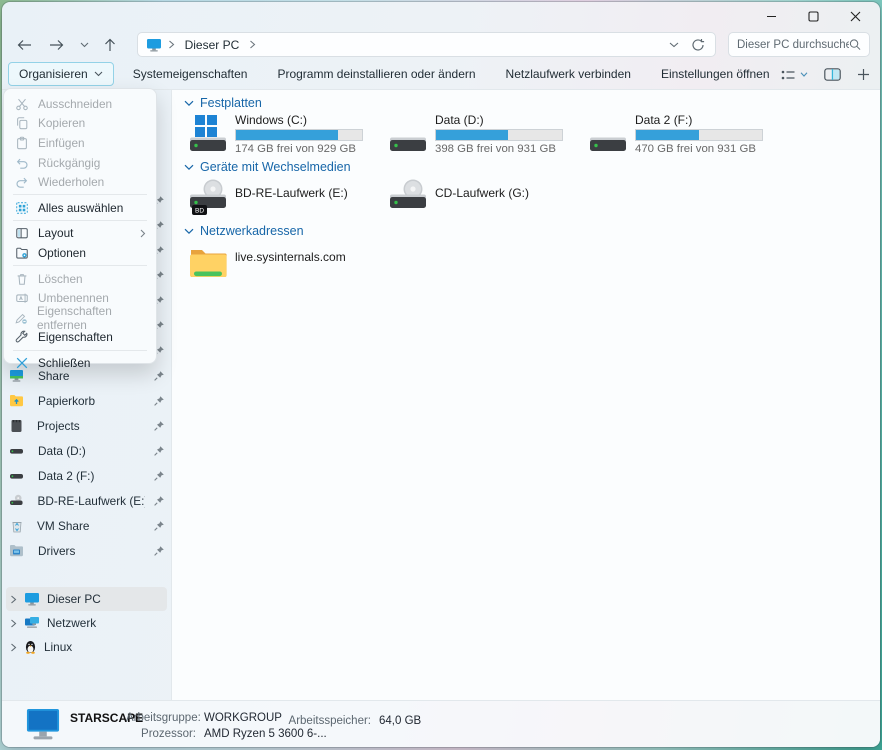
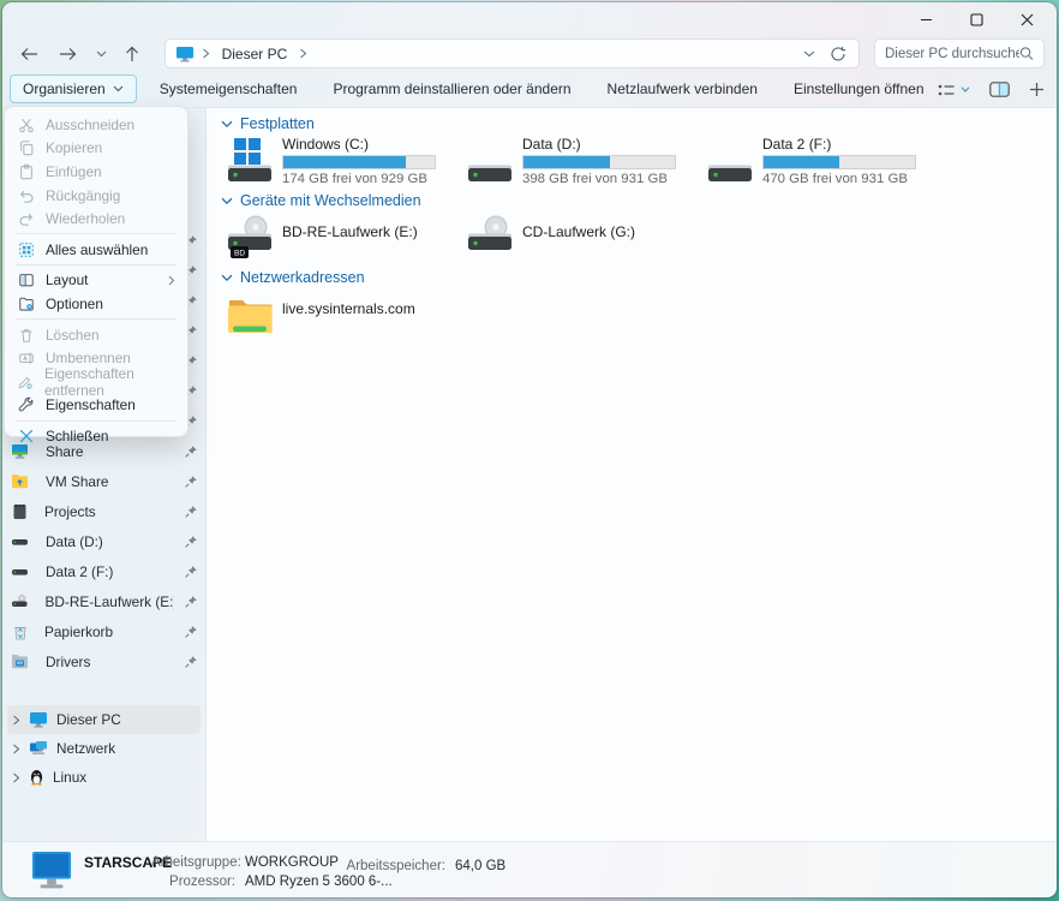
  Dieser PC
  Dieser PC durchsuche
  Organisieren
  Systemeigenschaften
  Programm deinstallieren oder ändern
  Netzlaufwerk verbinden
  Einstellungen öffnen
  Share
- Papierkorb
+ VM Share
  Projects
  Data (D:)
  Data 2 (F:)
  BD-RE-Laufwerk (E:
- VM Share
+ Papierkorb
  Drivers
  Dieser PC
  Netzwerk
  Linux
  Festplatten
  Windows (C:)
  174 GB frei von 929 GB
  Data (D:)
  398 GB frei von 931 GB
  Data 2 (F:)
  470 GB frei von 931 GB
  Geräte mit Wechselmedien
  BD-RE-Laufwerk (E:)
  CD-Laufwerk (G:)
  Netzwerkadressen
  live.sysinternals.com
  STARSCA
  Arbeitsgruppe:
  WORKGROUP
  Prozessor:
  AMD Ryzen 5 3600 6-...
  Arbeitsspeicher:
  64,0 GB
  Ausschneiden
  Kopieren
  Einfügen
  Rückgängig
  Wiederholen
  Alles auswählen
  Layout
  Optionen
  Löschen
  Umbenennen
  Eigenschaften entfernen
  Eigenschaften
  Schließen
